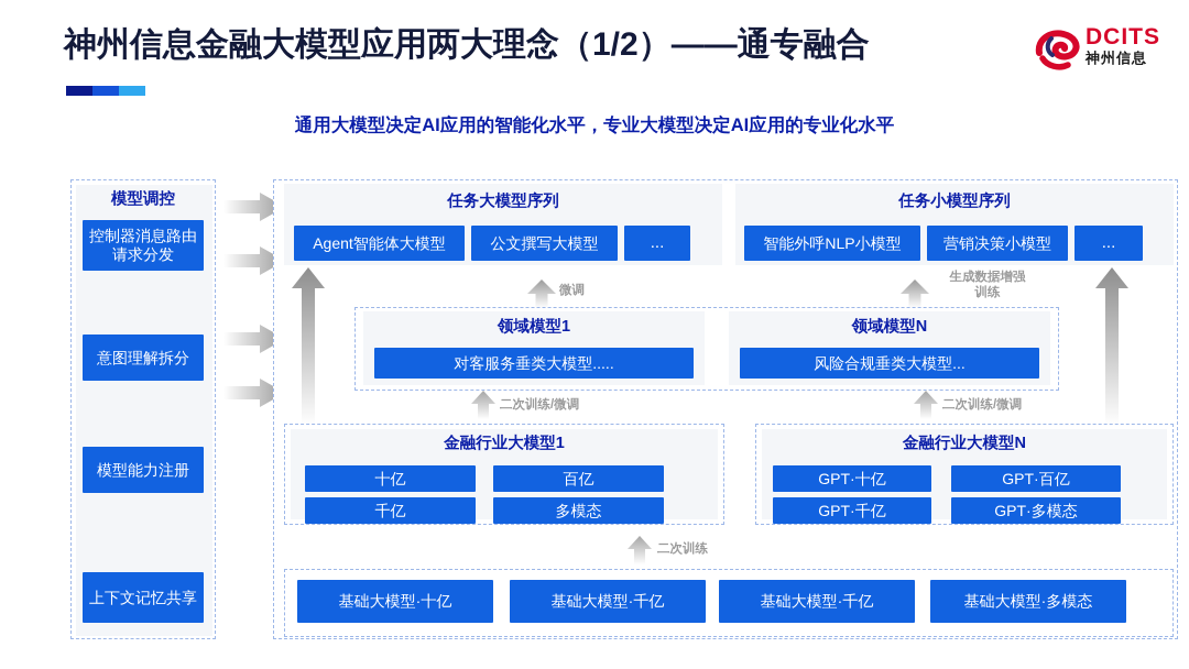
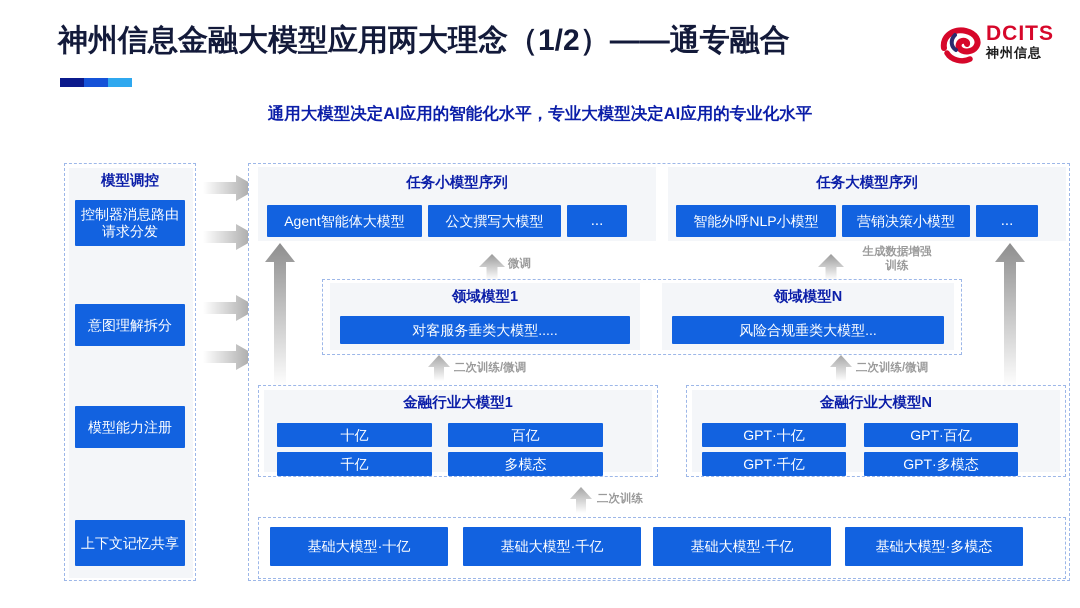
  神州信息金融大模型应用两大理念（1/2）——通专融合
  通用大模型决定AI应用的智能化水平，专业大模型决定AI应用的专业化水平
  DCITS
  神州信息
  模型调控
  控制器消息路由请求分发
  意图理解拆分
  模型能力注册
  上下文记忆共享
- 任务大模型序列
+ 任务小模型序列
  Agent智能体大模型
  公文撰写大模型
  ...
- 任务小模型序列
+ 任务大模型序列
  智能外呼NLP小模型
  营销决策小模型
  ...
  微调
  生成数据增强
  训练
  领域模型1
  对客服务垂类大模型.....
  领域模型N
  风险合规垂类大模型...
  二次训练/微调
  二次训练/微调
  金融行业大模型1
  十亿
  百亿
  千亿
  多模态
  金融行业大模型N
  GPT·十亿
  GPT·百亿
  GPT·千亿
  GPT·多模态
  二次训练
  基础大模型·十亿
  基础大模型·千亿
  基础大模型·千亿
  基础大模型·多模态
